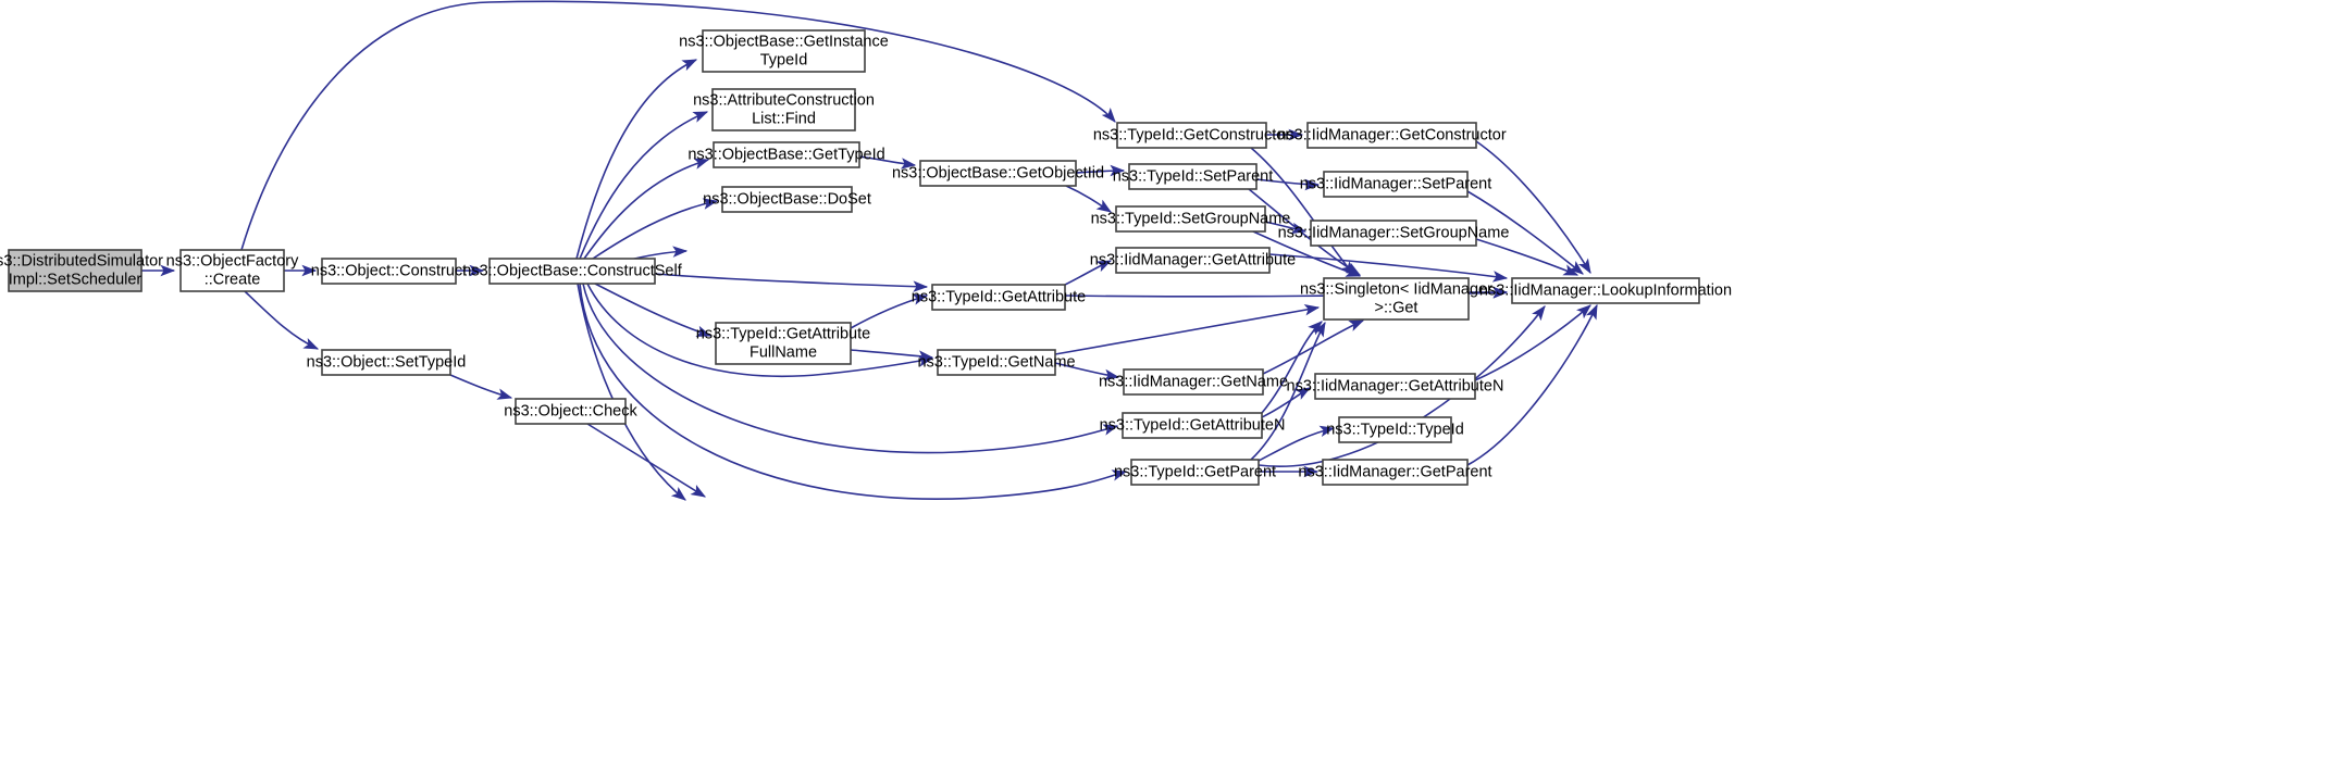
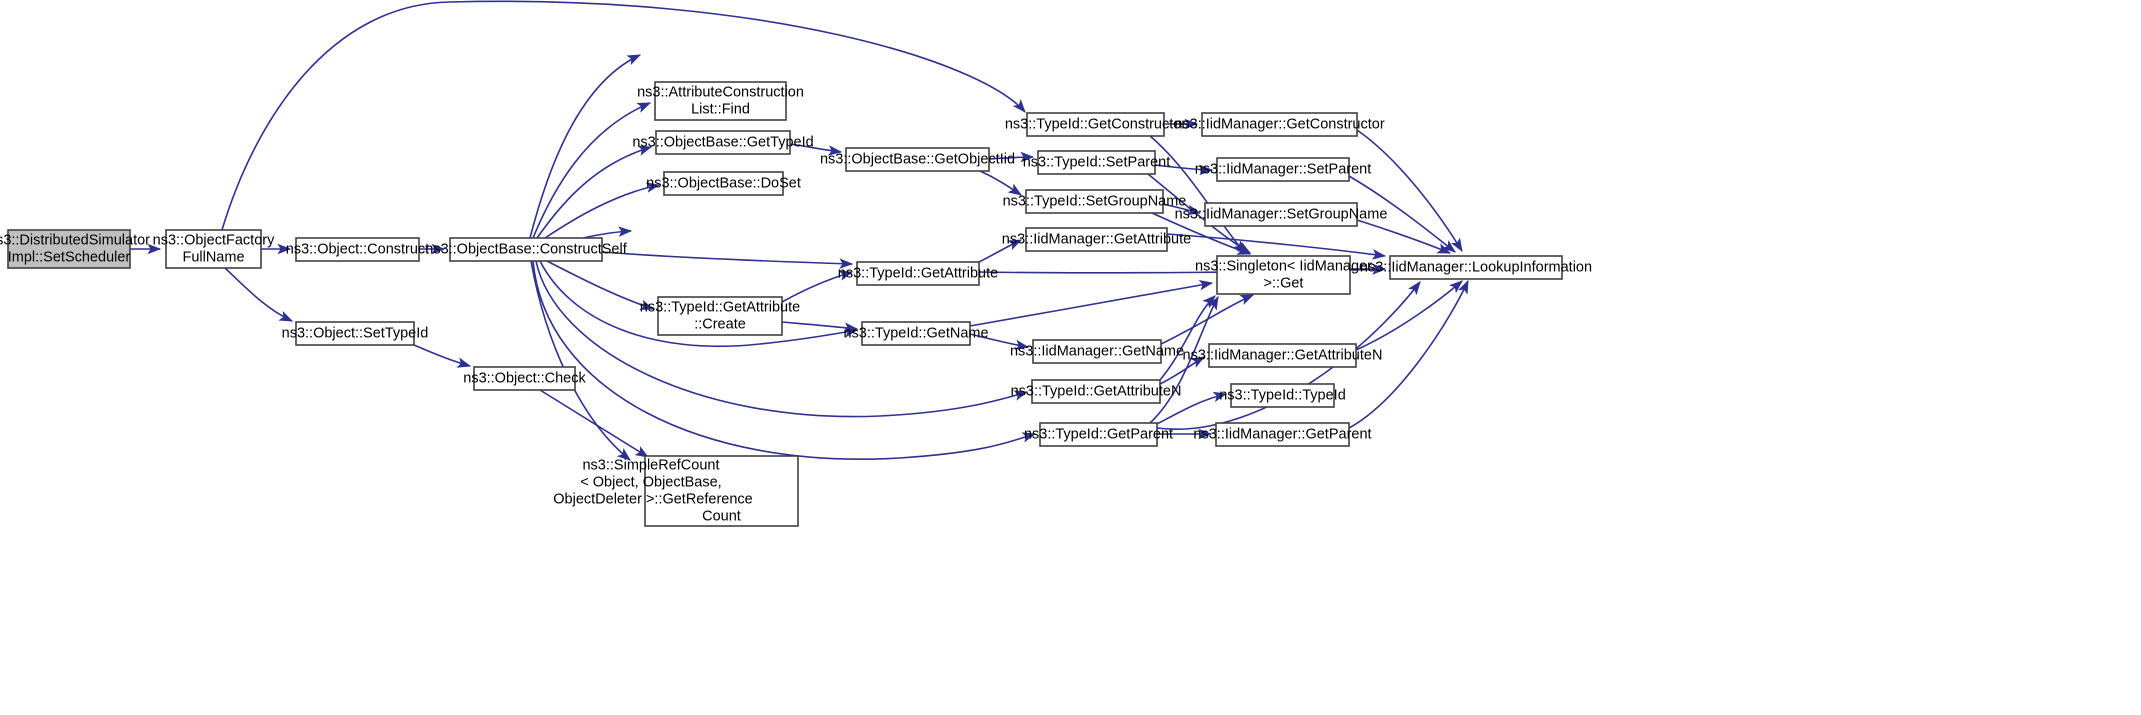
  3::DistributedSimulator
  Impl::SetScheduler
  ns3::ObjectFactory
- ::Create
+ FullName
  ns3::Object::Construct
  ns3::Object::SetTypeId
  ns3::ObjectBase::ConstructSelf
  ns3::Object::Check
- ns3::ObjectBase::GetInstance
- TypeId
  ns3::AttributeConstruction
  List::Find
  ns3::ObjectBase::GetTypeId
  ns3::ObjectBase::DoSet
  ns3::TypeId::GetAttribute
- FullName
+ ::Create
+ ns3::SimpleRefCount
+ < Object, ObjectBase,
+ ObjectDeleter >::GetReference
+ Count
  ns3::ObjectBase::GetObjectIid
  ns3::TypeId::GetAttribute
  ns3::TypeId::GetName
  ns3::TypeId::GetAttributeN
  ns3::TypeId::GetParent
  ns3::TypeId::GetConstructor
  ns3::TypeId::SetParent
  ns3::TypeId::SetGroupName
  ns3::IidManager::GetAttribute
  ns3::IidManager::GetName
  ns3::IidManager::GetConstructor
  ns3::IidManager::SetParent
  ns3::IidManager::SetGroupName
  ns3::Singleton< IidManager
  >::Get
  ns3::IidManager::GetAttributeN
  ns3::TypeId::TypeId
  ns3::IidManager::GetParent
  ns3::IidManager::LookupInformation
